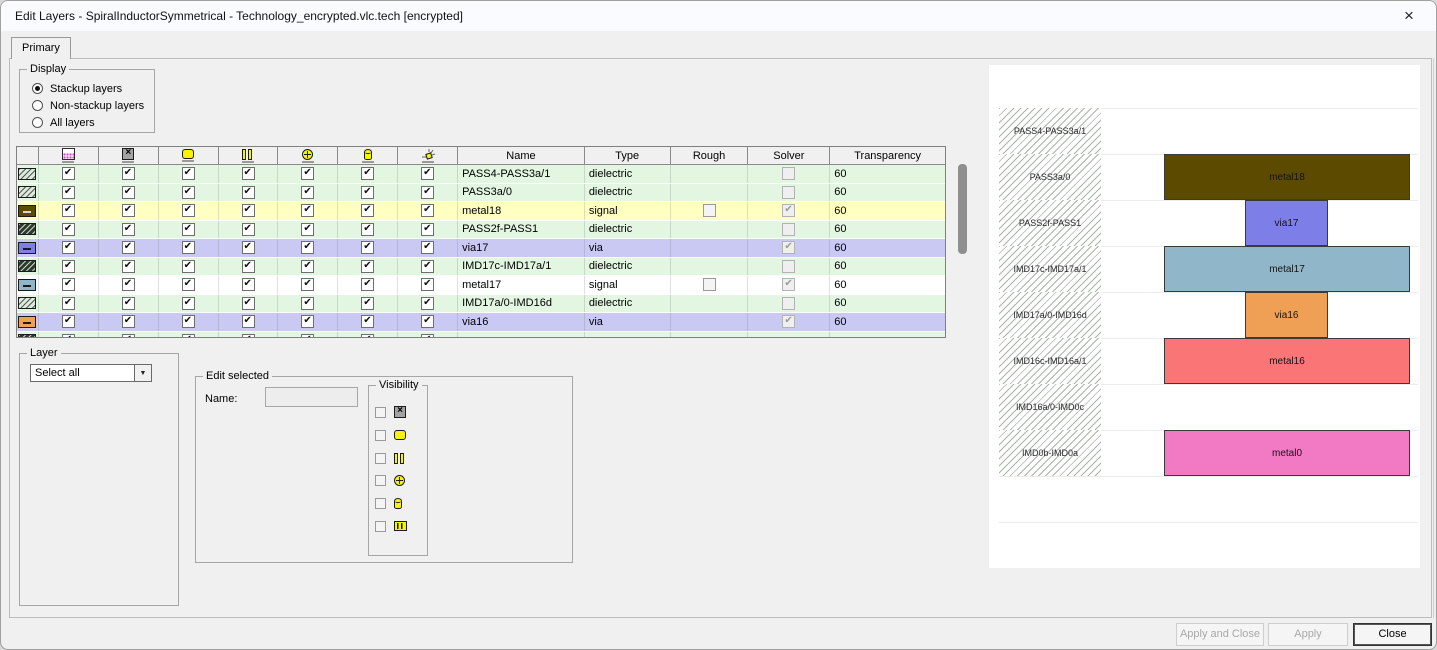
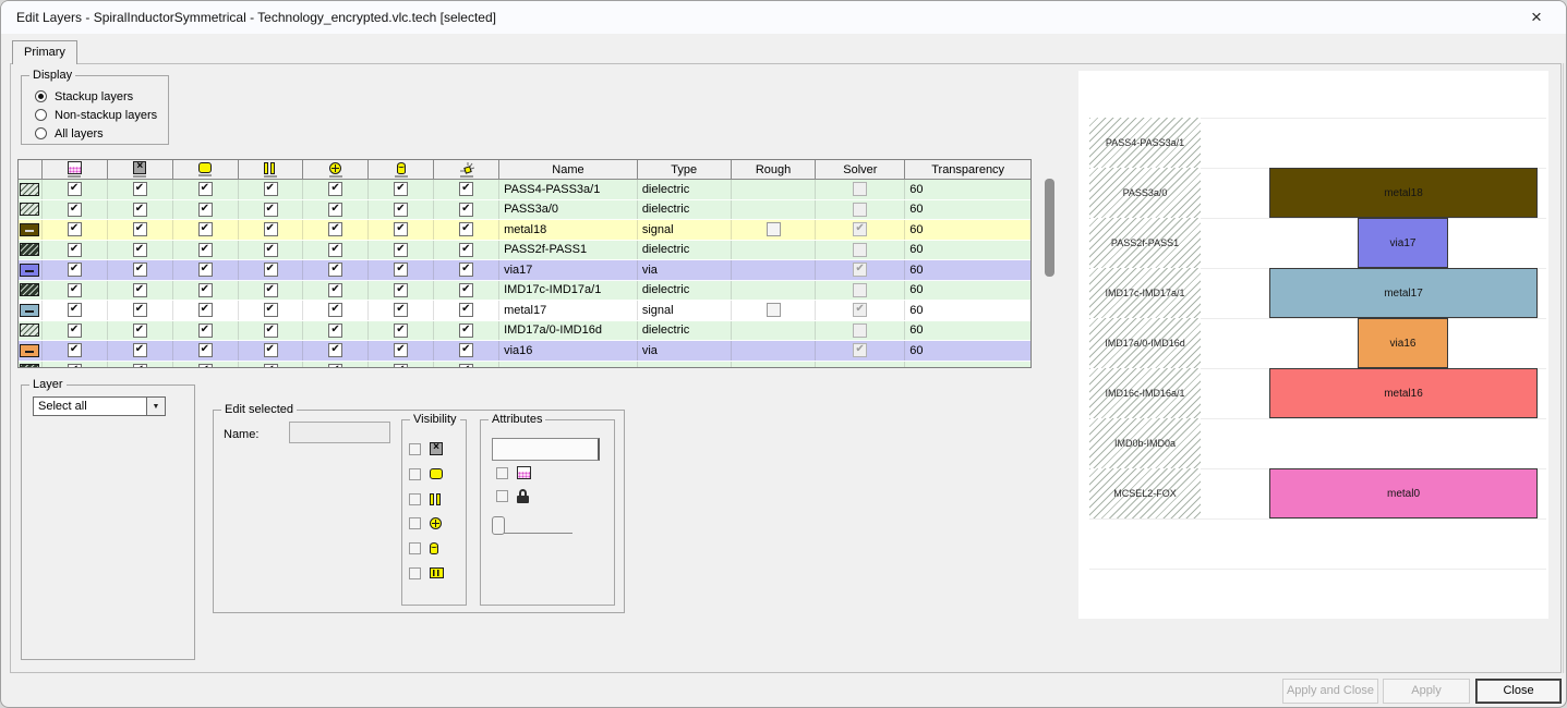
- Edit Layers - SpiralInductorSymmetrical - Technology_encrypted.vlc.tech [encrypted]
+ Edit Layers - SpiralInductorSymmetrical - Technology_encrypted.vlc.tech [selected]
  ×
  Primary
  Display
  Stackup layers
  Non-stackup layers
  All layers
  Name
  Type
  Rough
  Solver
  Transparency
  PASS4-PASS3a/1
  dielectric
  60
  PASS3a/0
  dielectric
  60
  metal18
  signal
  60
  PASS2f-PASS1
  dielectric
  60
  via17
  via
  60
  IMD17c-IMD17a/1
  dielectric
  60
  metal17
  signal
  60
  IMD17a/0-IMD16d
  dielectric
  60
  via16
  via
  60
  Layer
  Select all
  Edit selected
  Name:
  Visibility
+ Attributes
  PASS4-PASS3a/1
  PASS3a/0
  PASS2f-PASS1
  IMD17c-IMD17a/1
  IMD17a/0-IMD16d
  IMD16c-IMD16a/1
- IMD16a/0-IMD0c
  IMD0b-IMD0a
+ MCSEL2-FOX
  metal18
  via17
  metal17
  via16
  metal16
  metal0
  Apply and Close
  Apply
  Close
